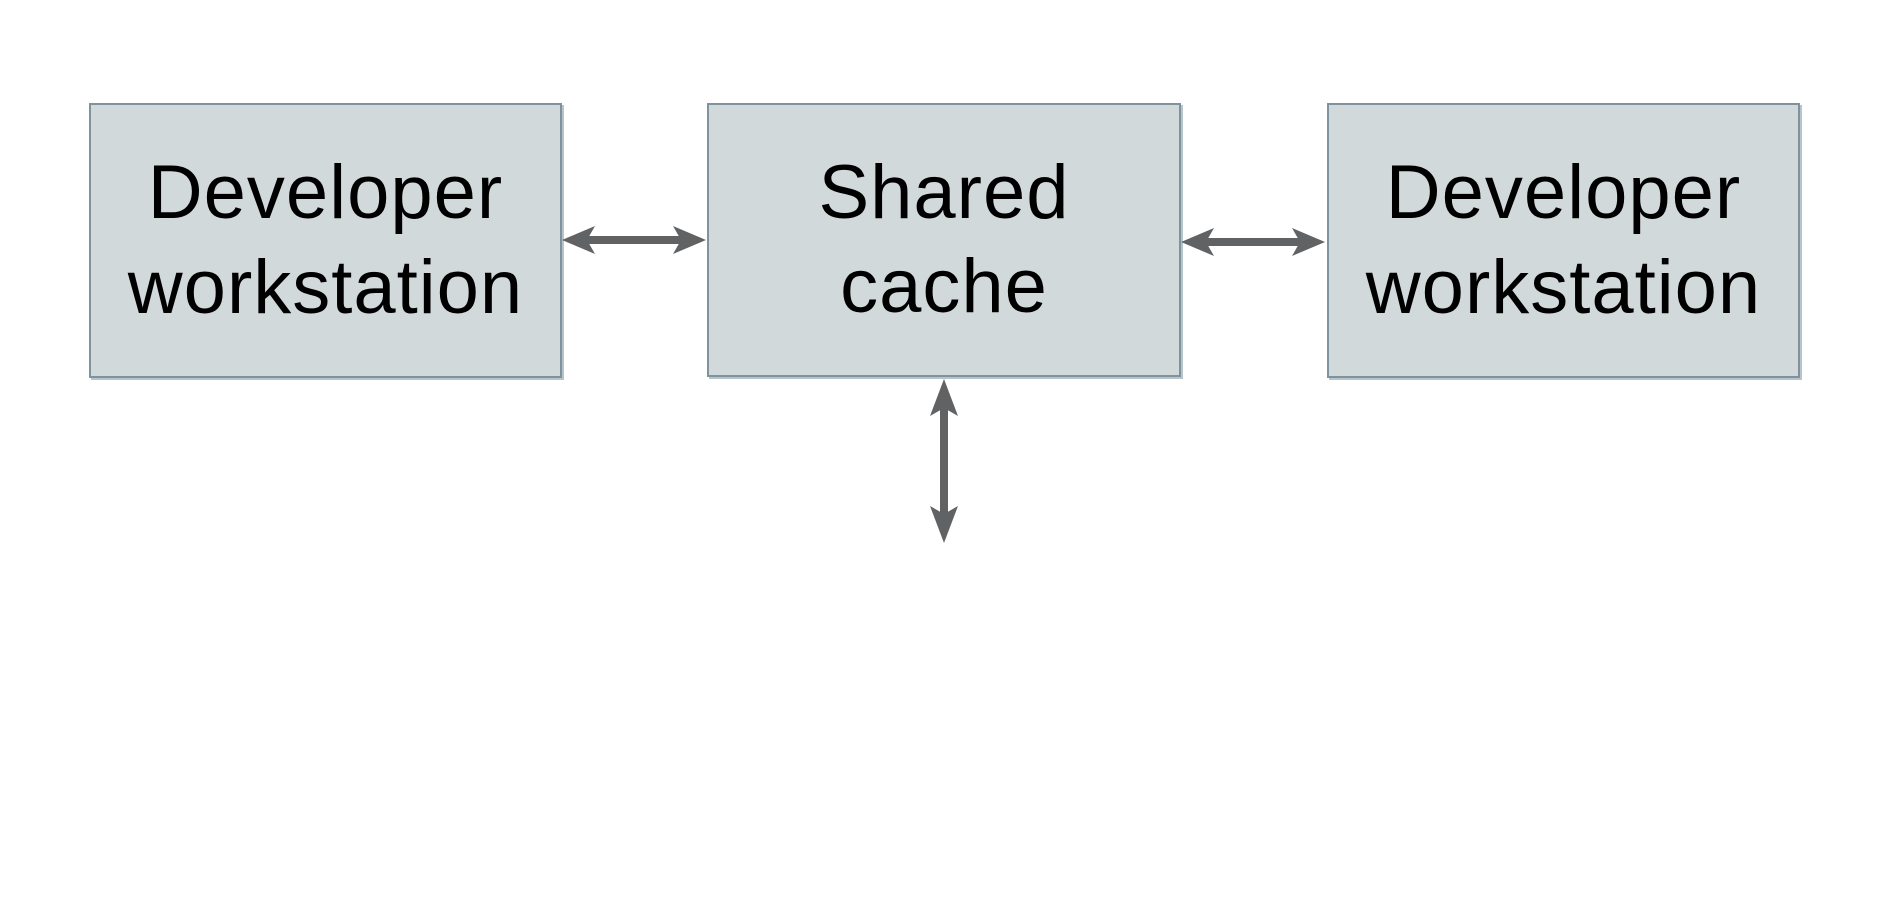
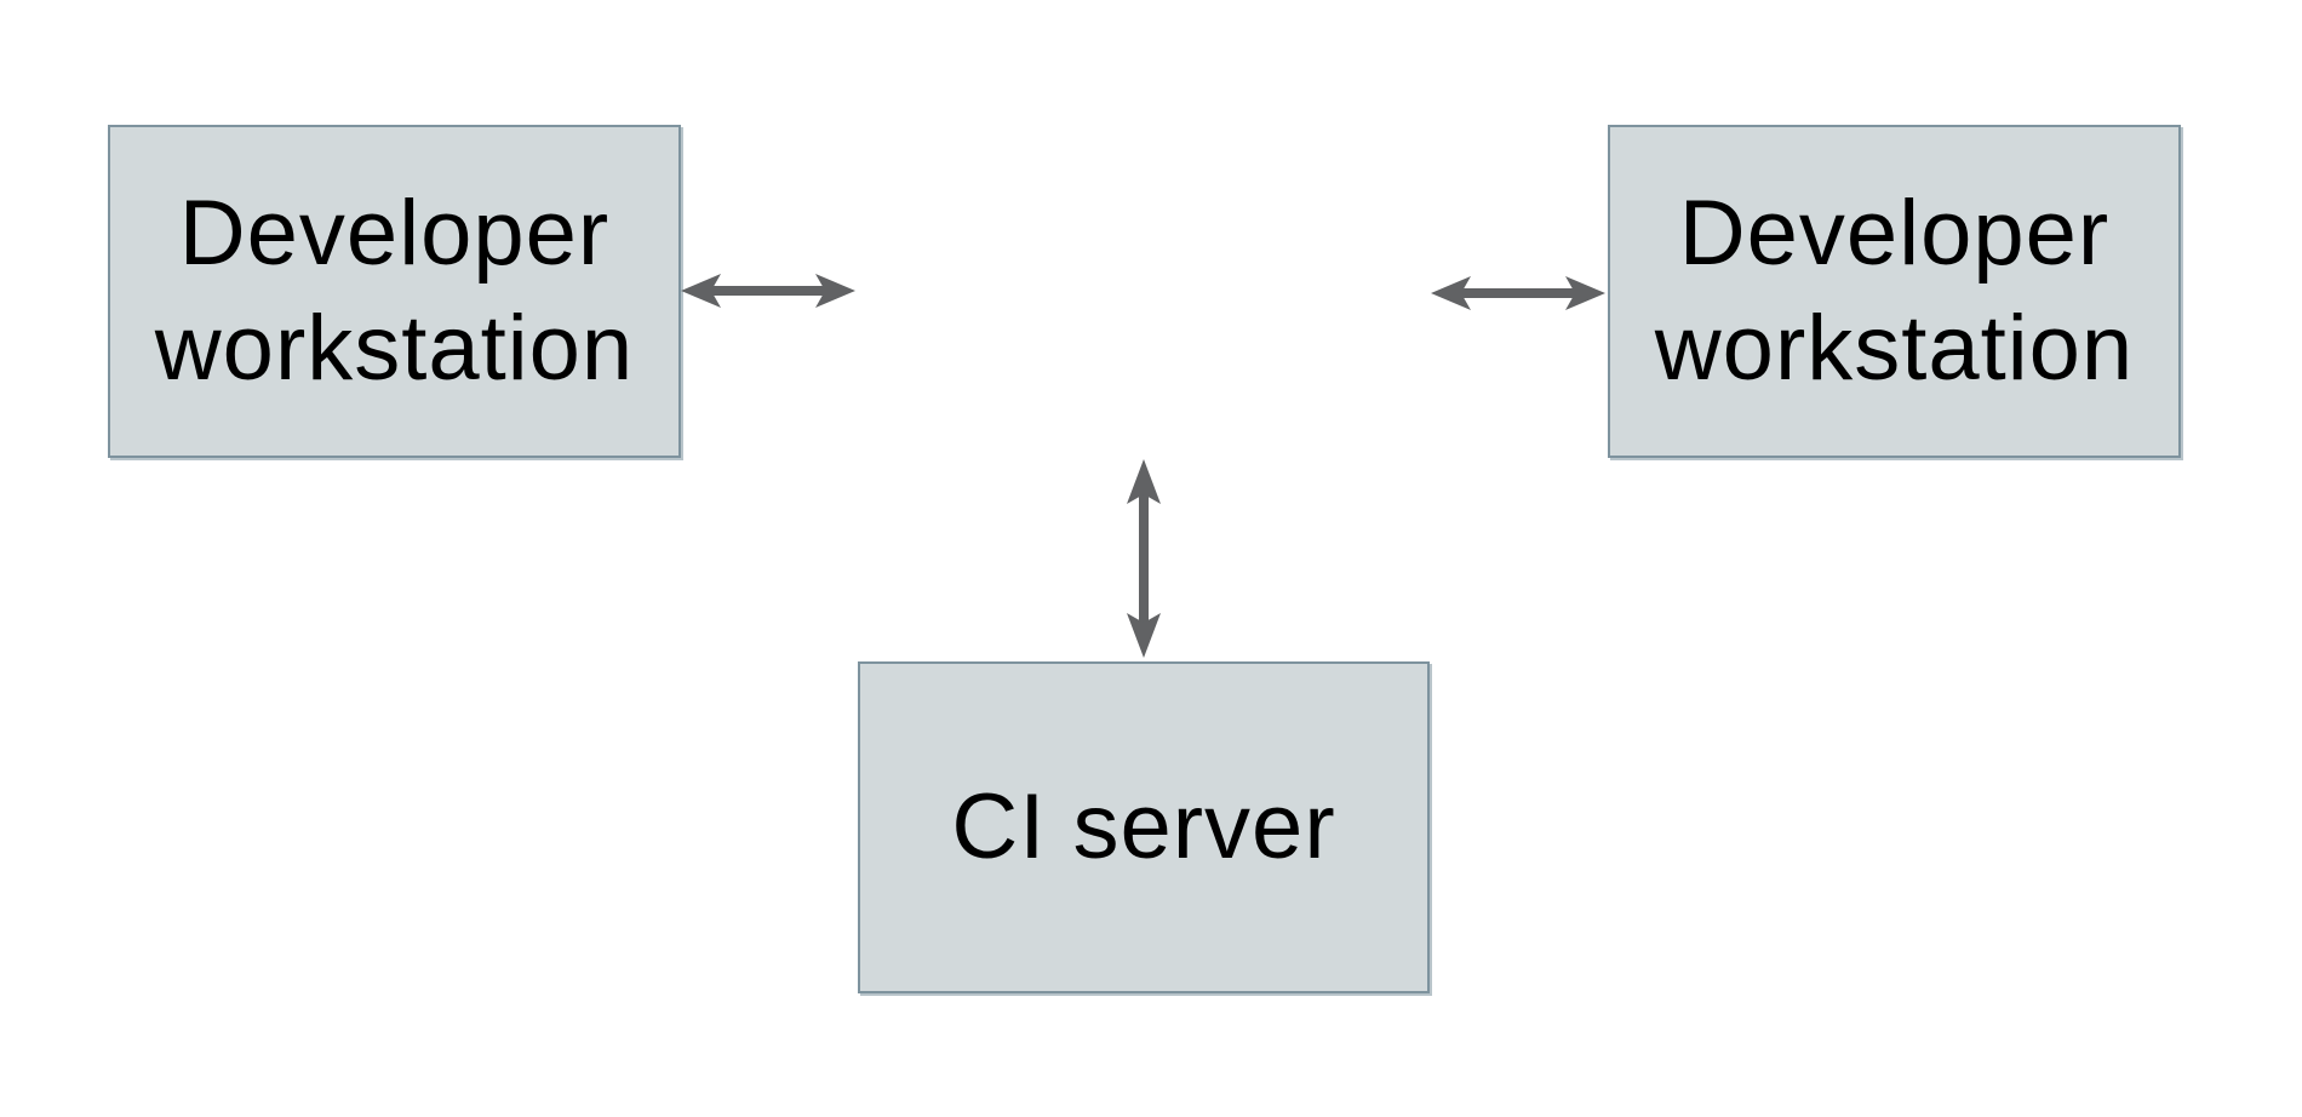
  Developer
  workstation
- Shared
- cache
  Developer
  workstation
+ CI server
